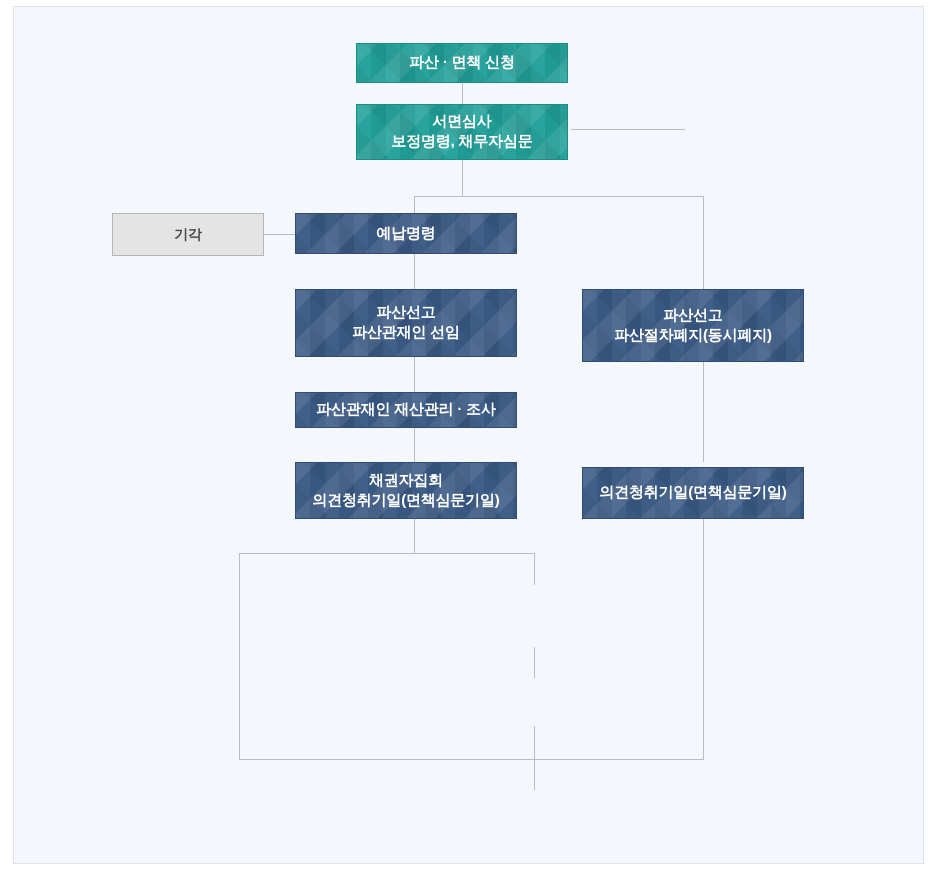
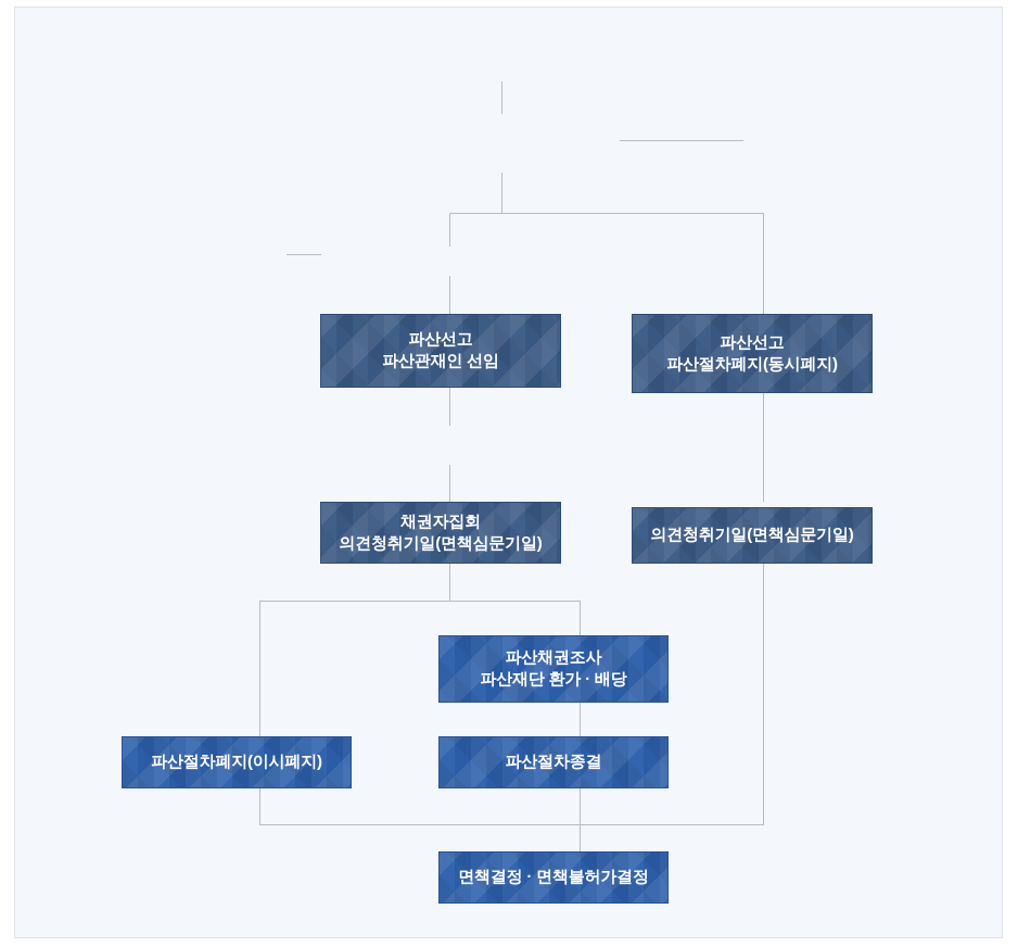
- 파산 · 면책 신청
- 서면심사
- 보정명령, 채무자심문
- 기각
- 예납명령
  파산선고
  파산관재인 선임
  파산선고
  파산절차폐지(동시폐지)
- 파산관재인 재산관리 · 조사
  채권자집회
  의견청취기일(면책심문기일)
  의견청취기일(면책심문기일)
+ 파산채권조사
+ 파산재단 환가 · 배당
+ 파산절차폐지(이시폐지)
+ 파산절차종결
+ 면책결정 · 면책불허가결정
